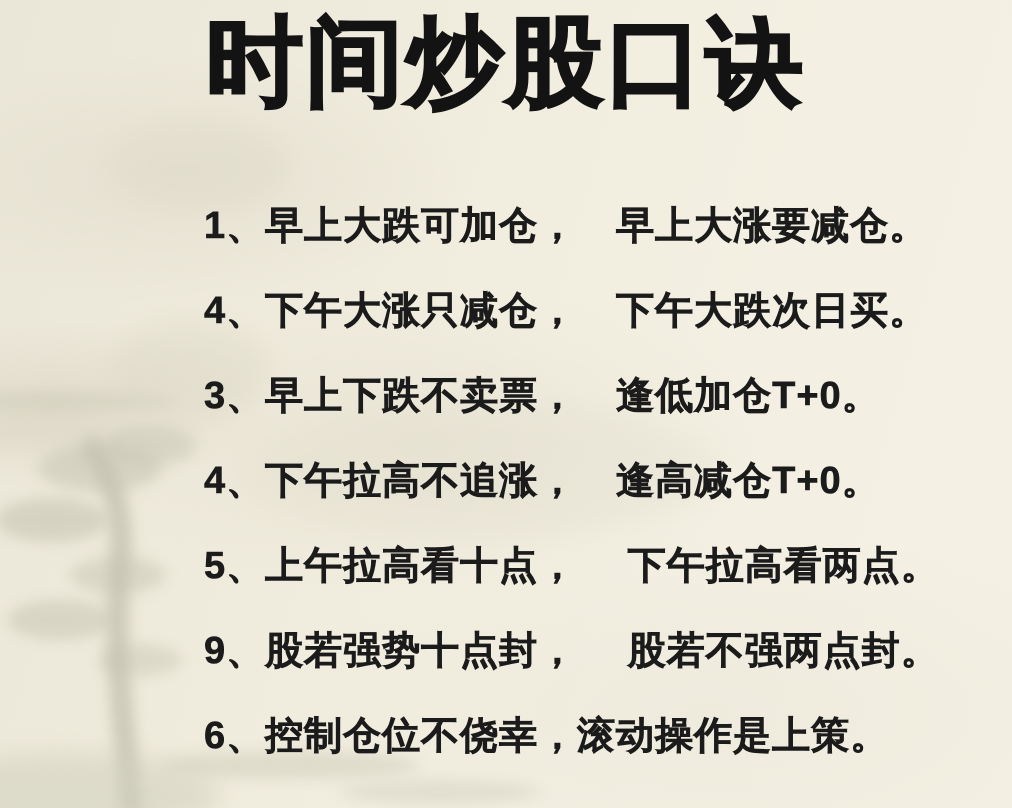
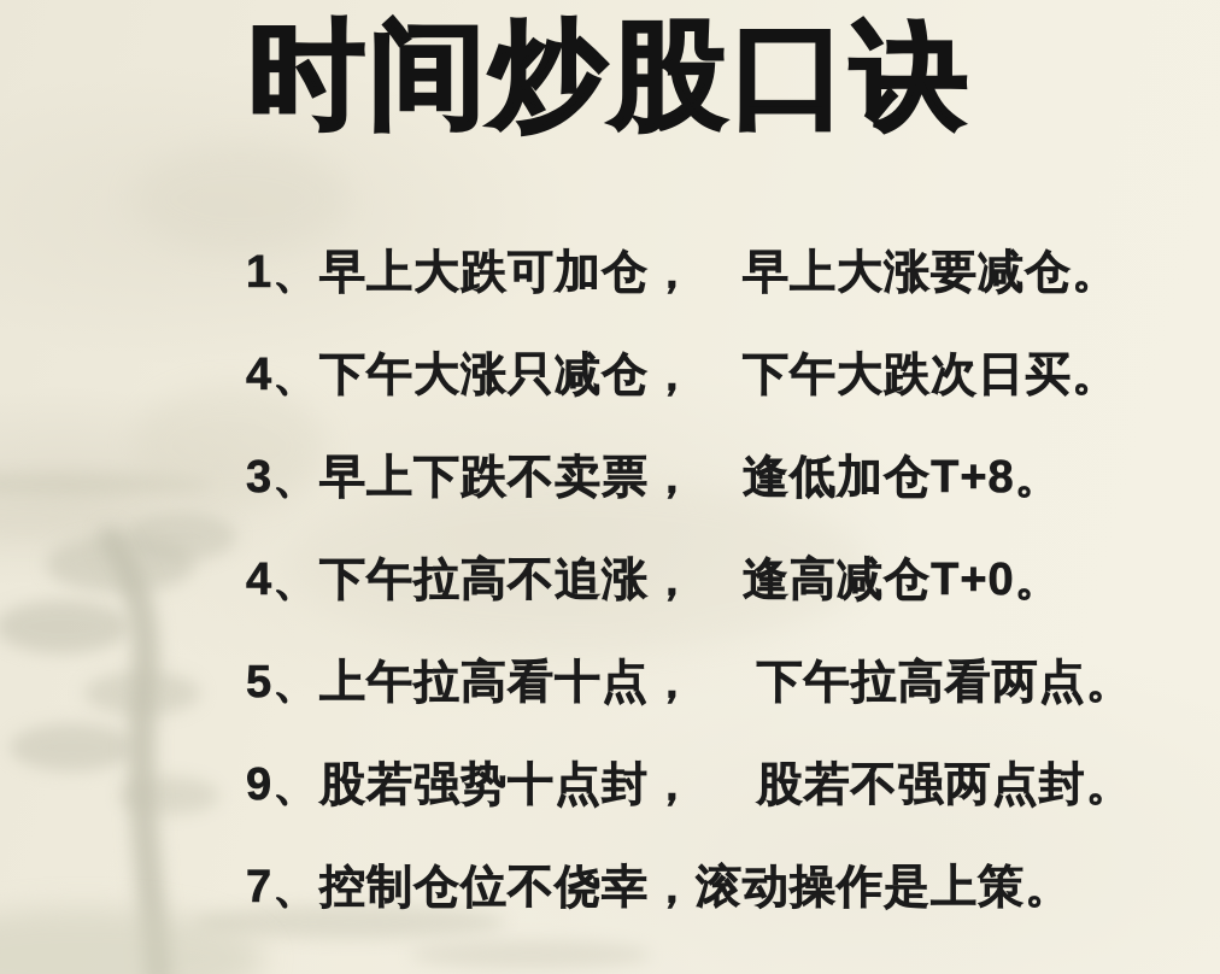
  时间炒股口诀
  1、早上大跌可加仓， 早上大涨要减仓。
  4、下午大涨只减仓， 下午大跌次日买。
- 3、早上下跌不卖票， 逢低加仓T+0。
+ 3、早上下跌不卖票， 逢低加仓T+8。
  4、下午拉高不追涨， 逢高减仓T+0。
  5、上午拉高看十点， 下午拉高看两点。
  9、股若强势十点封， 股若不强两点封。
- 6、控制仓位不侥幸，滚动操作是上策。
+ 7、控制仓位不侥幸，滚动操作是上策。
